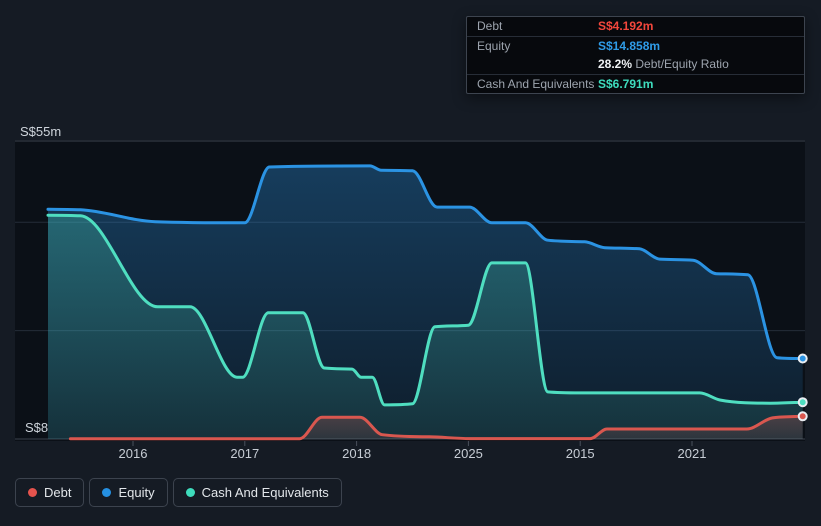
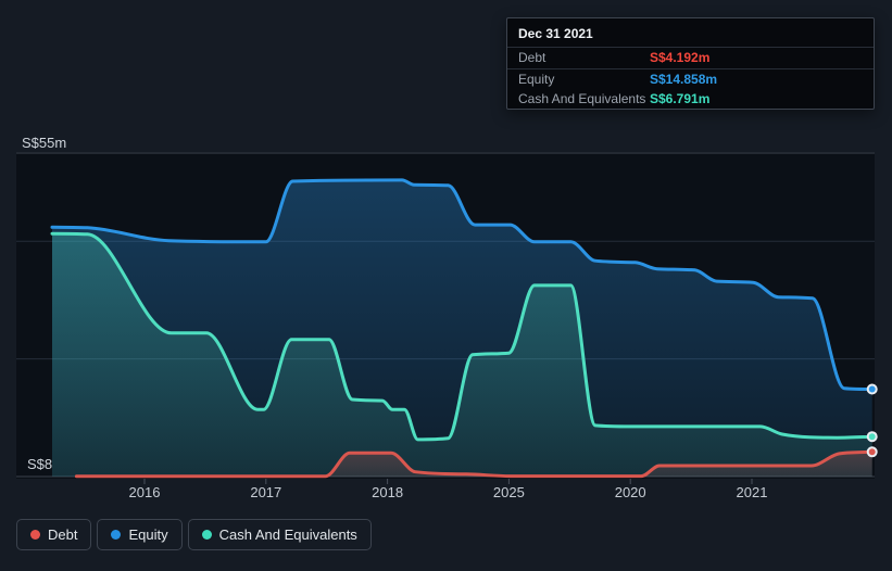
  S$55m
  S$8
  2016
  2017
  2018
  2025
- 2015
+ 2020
  2021
  Debt
  Equity
  Cash And Equivalents
+ Dec 31 2021
  Debt
  S$4.192m
  Equity
  S$14.858m
- 28.2% Debt/Equity Ratio
  Cash And Equivalents
  S$6.791m
